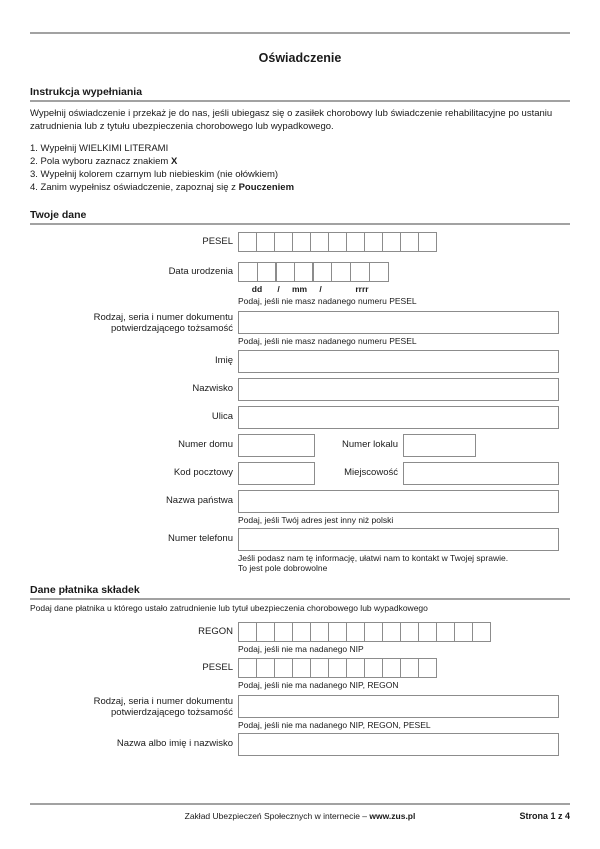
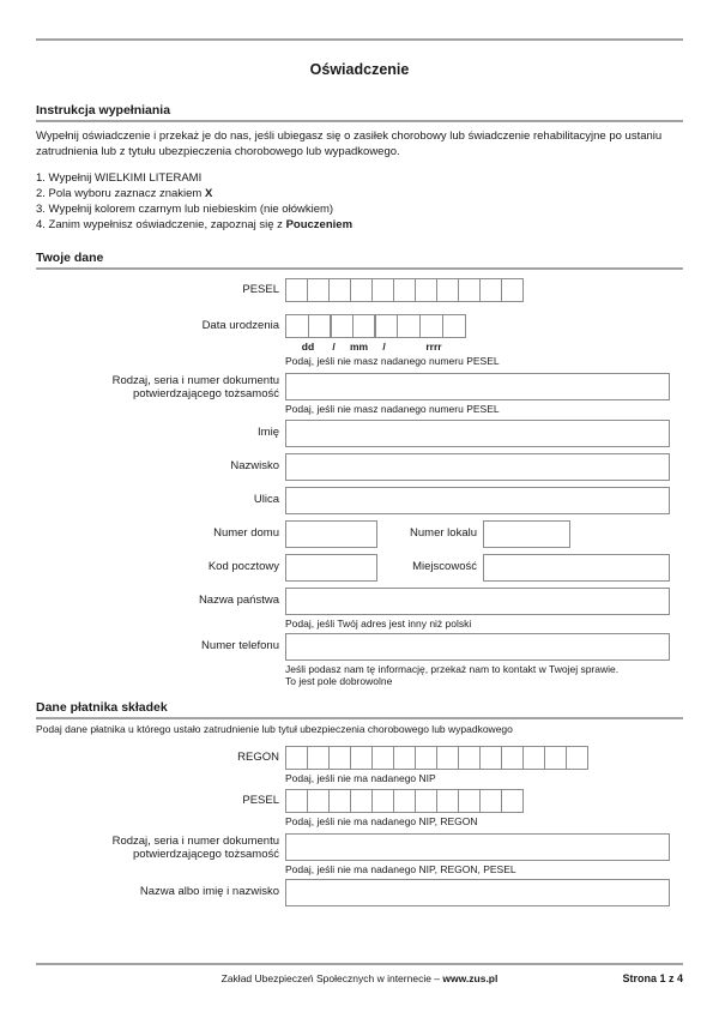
  Oświadczenie
  Instrukcja wypełniania
  Wypełnij oświadczenie i przekaż je do nas, jeśli ubiegasz się o zasiłek chorobowy lub świadczenie rehabilitacyjne po ustaniu zatrudnienia lub z tytułu ubezpieczenia chorobowego lub wypadkowego.
  1. Wypełnij WIELKIMI LITERAMI
  2. Pola wyboru zaznacz znakiem X
  3. Wypełnij kolorem czarnym lub niebieskim (nie ołówkiem)
  4. Zanim wypełnisz oświadczenie, zapoznaj się z Pouczeniem
  Twoje dane
  PESEL
  Data urodzenia
  dd
  /
  mm
  /
  rrrr
  Podaj, jeśli nie masz nadanego numeru PESEL
  Rodzaj, seria i numer dokumentu
  potwierdzającego tożsamość
  Podaj, jeśli nie masz nadanego numeru PESEL
  Imię
  Nazwisko
  Ulica
  Numer domu
  Numer lokalu
  Kod pocztowy
  Miejscowość
  Nazwa państwa
  Podaj, jeśli Twój adres jest inny niż polski
  Numer telefonu
- Jeśli podasz nam tę informację, ułatwi nam to kontakt w Twojej sprawie.
+ Jeśli podasz nam tę informację, przekaż nam to kontakt w Twojej sprawie.
  To jest pole dobrowolne
  Dane płatnika składek
  Podaj dane płatnika u którego ustało zatrudnienie lub tytuł ubezpieczenia chorobowego lub wypadkowego
  REGON
  Podaj, jeśli nie ma nadanego NIP
  PESEL
  Podaj, jeśli nie ma nadanego NIP, REGON
  Rodzaj, seria i numer dokumentu
  potwierdzającego tożsamość
  Podaj, jeśli nie ma nadanego NIP, REGON, PESEL
  Nazwa albo imię i nazwisko
  Zakład Ubezpieczeń Społecznych w internecie – www.zus.pl
  Strona 1 z 4
